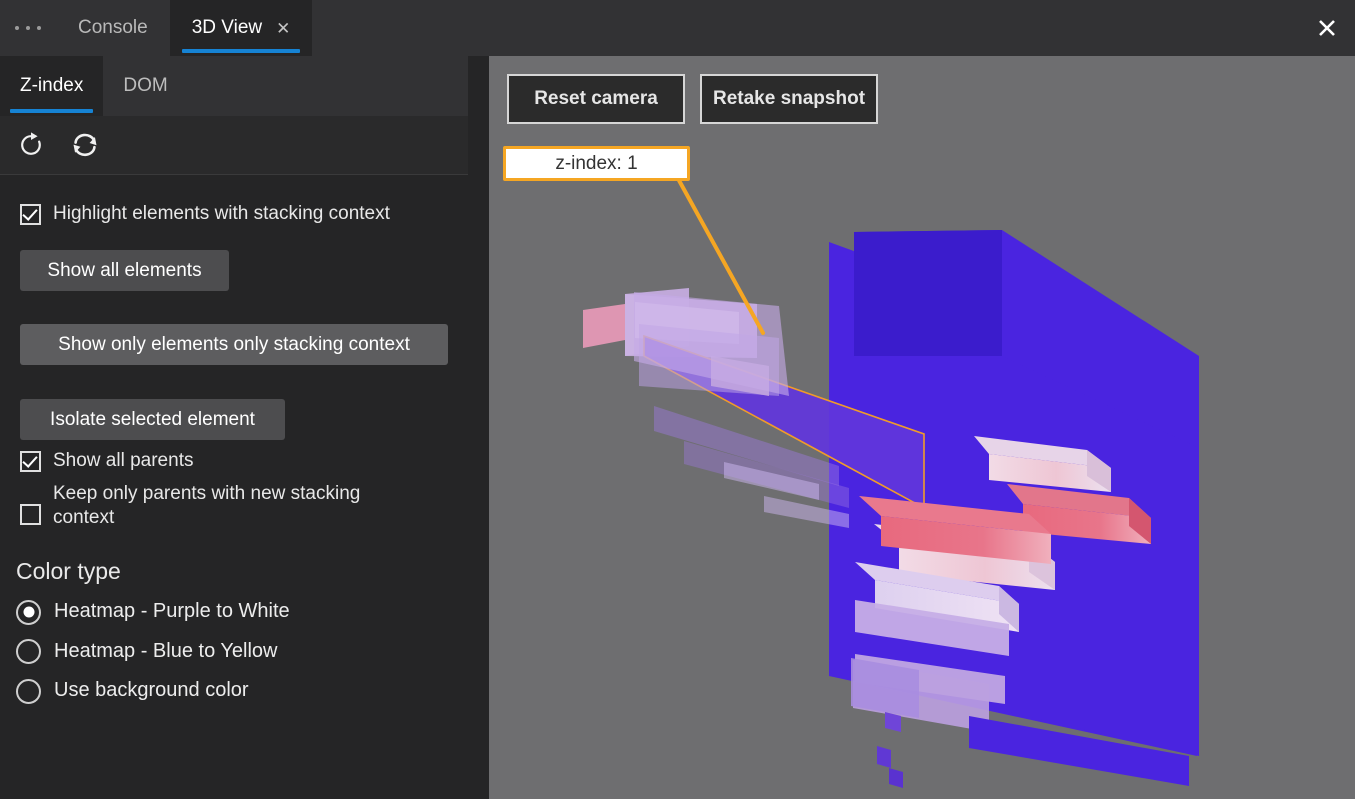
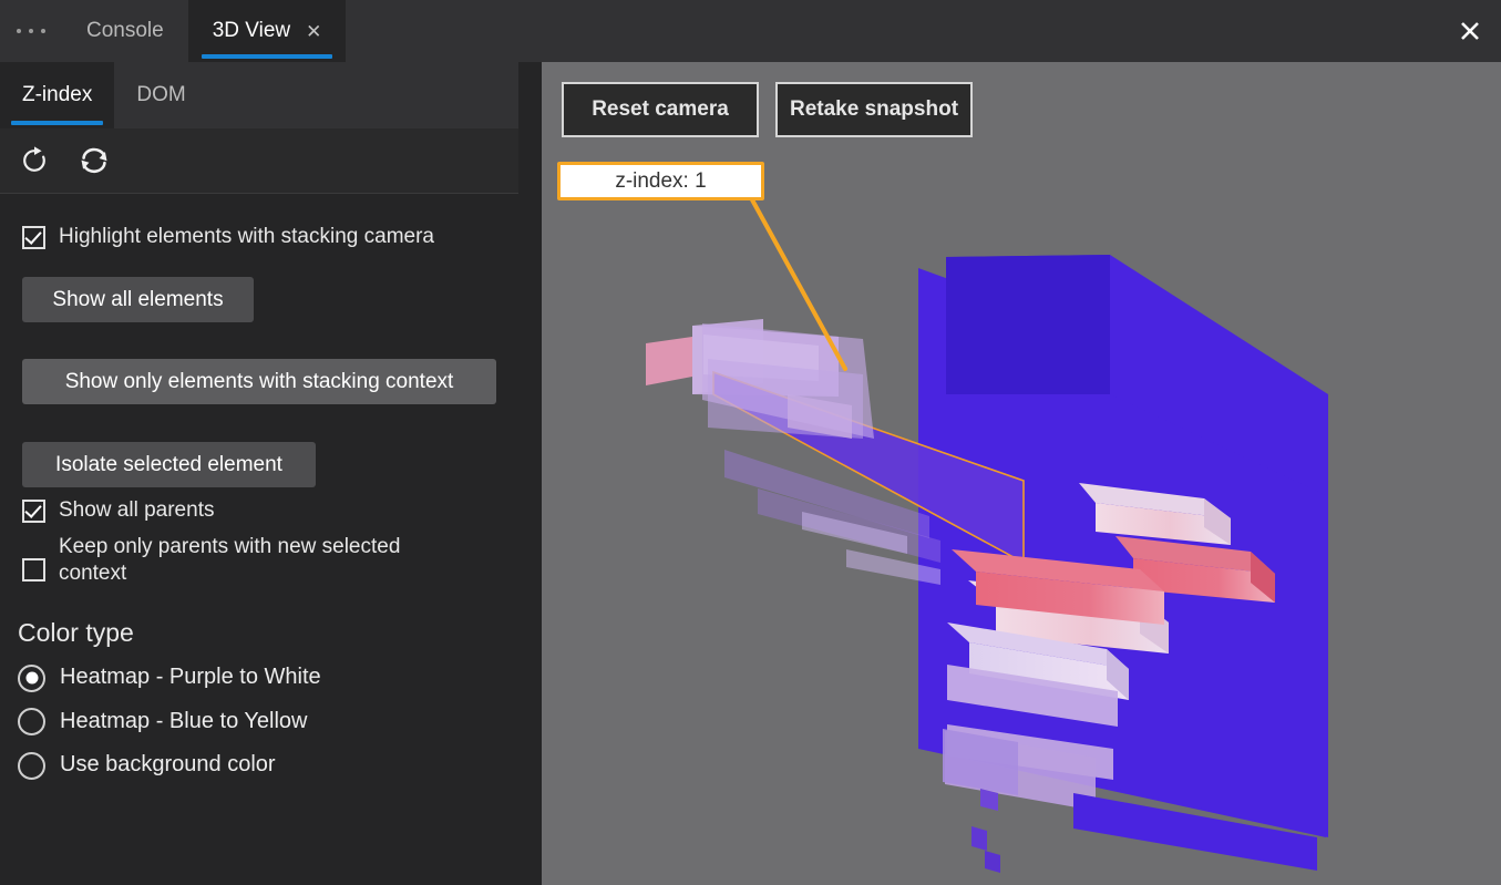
  Console
  3D View
  ✕
  Z-index
  DOM
- Highlight elements with stacking context
+ Highlight elements with stacking camera
- Show all elements Show only elements only stacking context Isolate selected element
+ Show all elements Show only elements with stacking context Isolate selected element
  Show all parents
- Keep only parents with new stacking context
+ Keep only parents with new selected context
  Color type
  Heatmap - Purple to White
  Heatmap - Blue to Yellow
  Use background color
  Reset camera
  Retake snapshot
  z-index: 1
